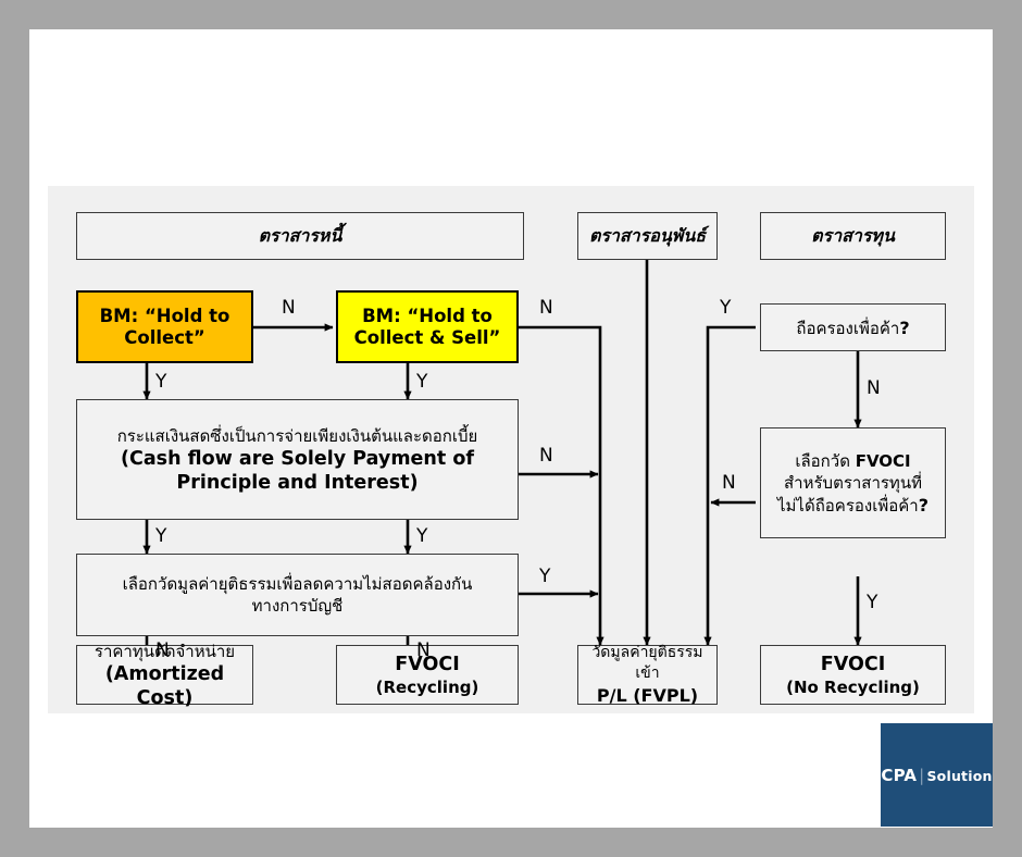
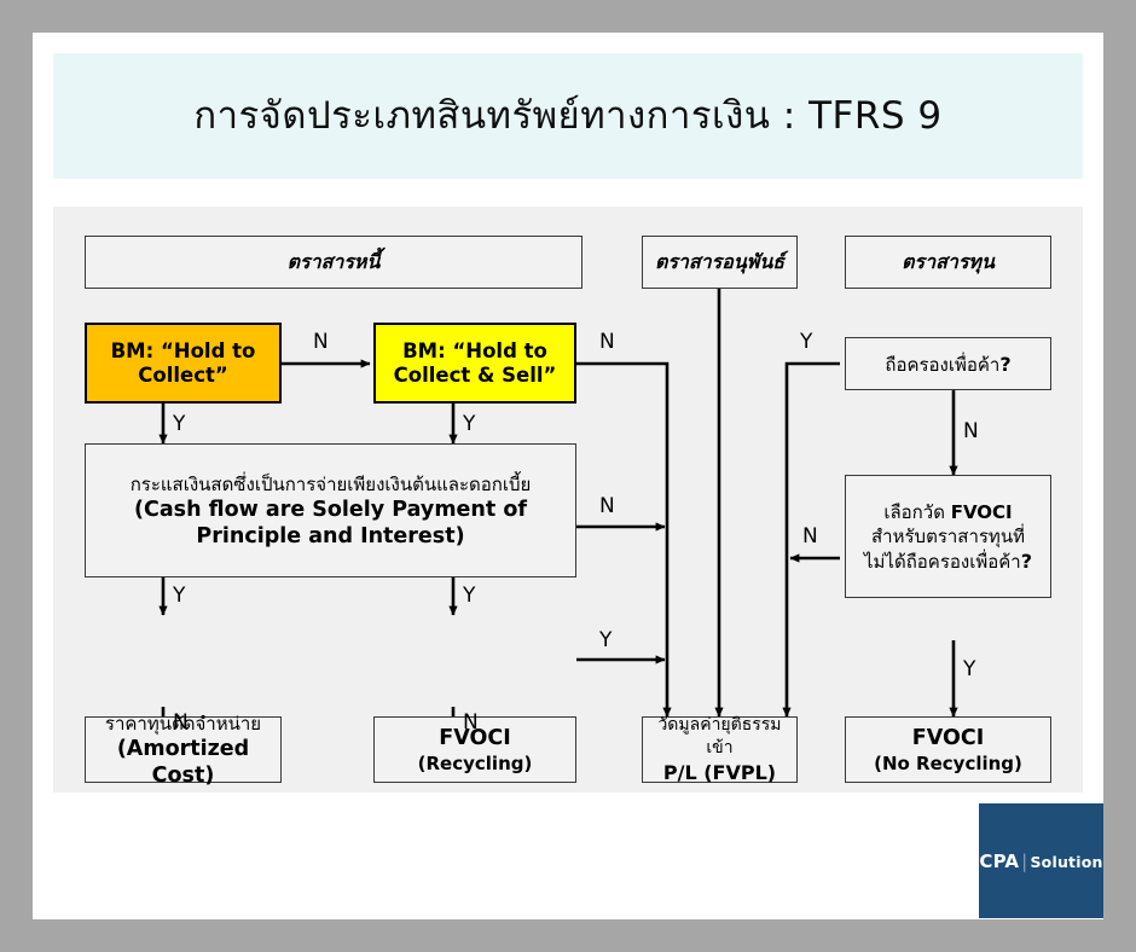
+ การจัดประเภทสินทรัพย์ทางการเงิน : TFRS 9
  ตราสารหนี้
  ตราสารอนุพันธ์
  ตราสารทุน
  BM: “Hold to Collect”
  BM: “Hold to Collect & Sell”
  กระแสเงินสดซึ่งเป็นการจ่ายเพียงเงินต้นและดอกเบี้ย
  (Cash flow are Solely Payment of Principle and Interest)
- เลือกวัดมูลค่ายุติธรรมเพื่อลดความไม่สอดคล้องกัน
- ทางการบัญชี
  ถือครองเพื่อค้า?
  เลือกวัด FVOCI
  สำหรับตราสารทุนที่
  ไม่ได้ถือครองเพื่อค้า?
  ราคาทุนตัดจำหน่าย
  (Amortized Cost)
  FVOCI
  (Recycling)
  วัดมูลค่ายุติธรรมเข้า
  P/L (FVPL)
  FVOCI
  (No Recycling)
  N
  Y
  Y
  N
  N
  Y
  Y
  Y
  N
  N
  Y
  N
  N
  Y
  CPA| Solution
